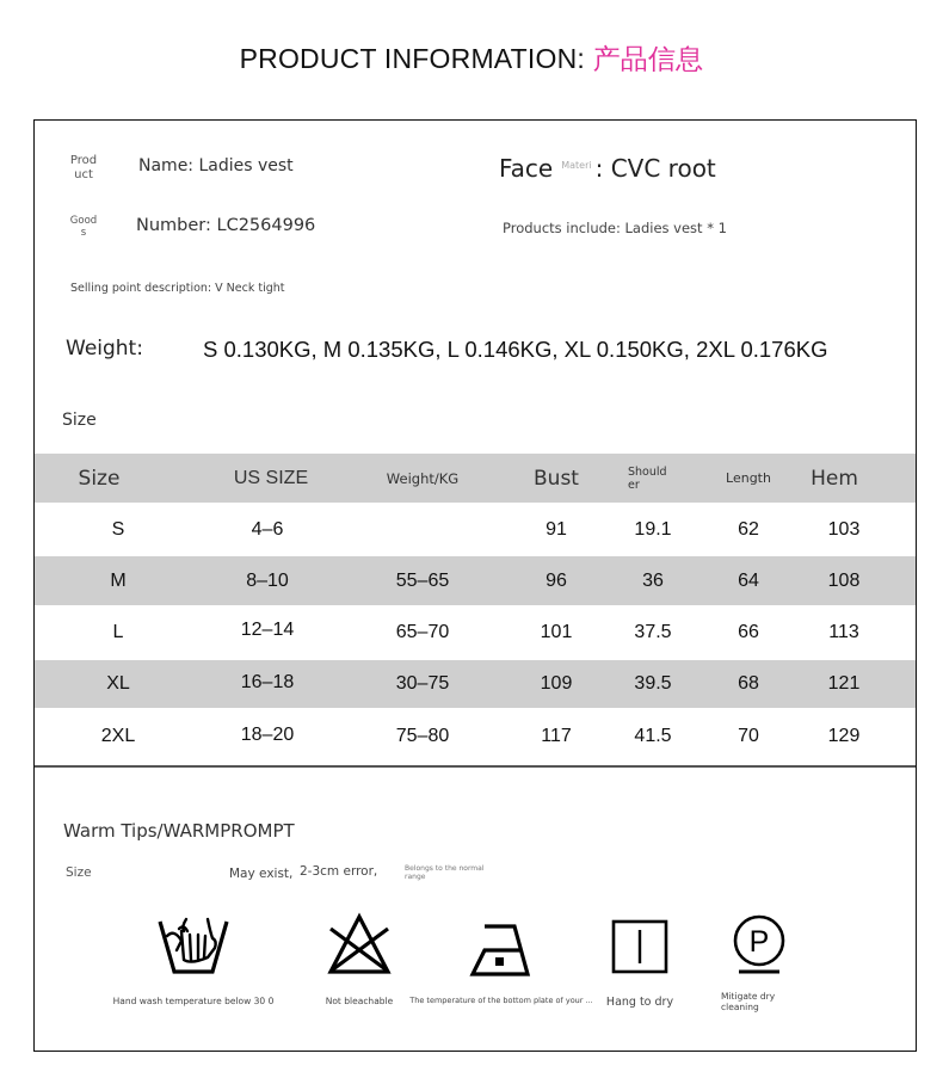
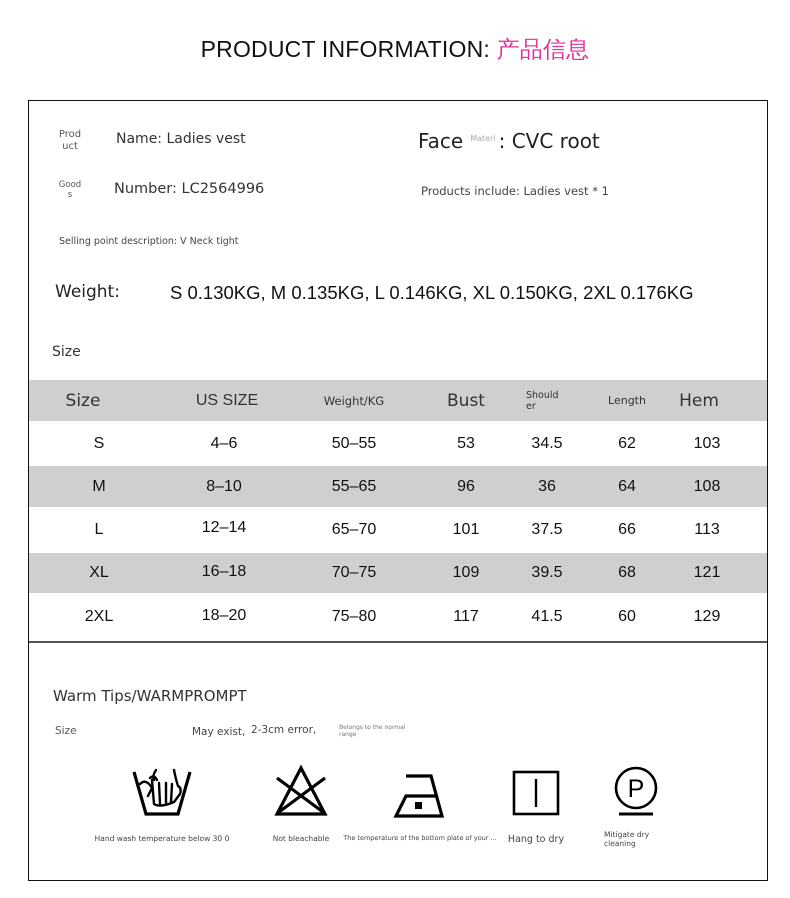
  PRODUCT INFORMATION: 产品信息
  Prod
  uct
  Name: Ladies vest
  Good
  s
  Number: LC2564996
  Face
  Materi
  : CVC root
  Products include: Ladies vest * 1
  Selling point description: V Neck tight
  Weight:
  S 0.130KG, M 0.135KG, L 0.146KG, XL 0.150KG, 2XL 0.176KG
  Size
  Size
  US SIZE
  Weight/KG
  Bust
  Should
  er
  Length
  Hem
  S
  4–6
+ 50–55
- 91
+ 53
- 19.1
+ 34.5
  62
  103
  M
  8–10
  55–65
  96
  36
  64
  108
  L
  12–14
  65–70
  101
  37.5
  66
  113
  XL
  16–18
- 30–75
+ 70–75
  109
  39.5
  68
  121
  2XL
  18–20
  75–80
  117
  41.5
- 70
+ 60
  129
  Warm Tips/WARMPROMPT
  Size
  May exist,
  2-3cm error,
  Hand wash temperature below 30 0
  Not bleachable
  The temperature of the bottom plate of your ...
  Hang to dry
  P
  Mitigate dry
  cleaning
